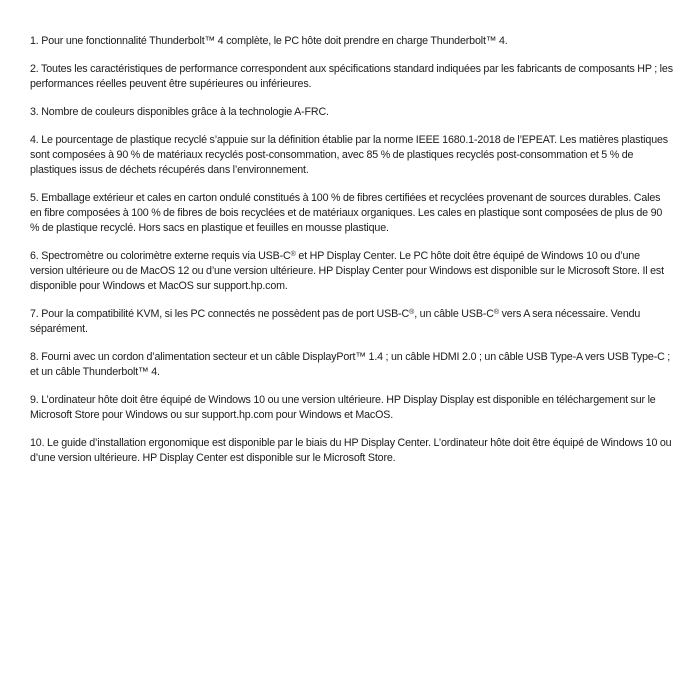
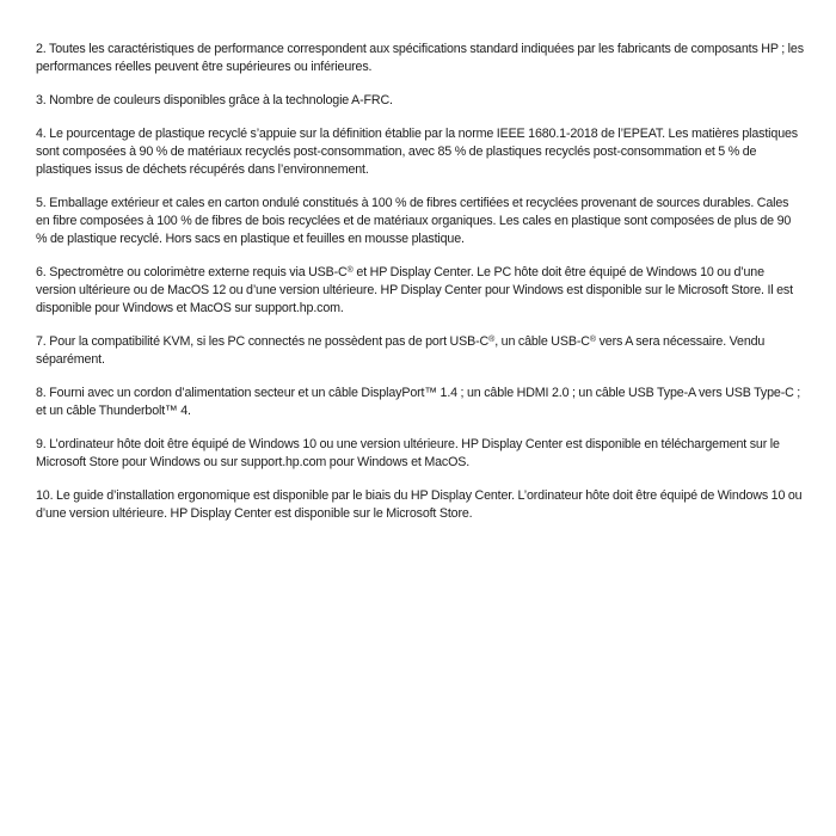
- 1. Pour une fonctionnalité Thunderbolt™ 4 complète, le PC hôte doit prendre en charge Thunderbolt™ 4.
  2. Toutes les caractéristiques de performance correspondent aux spécifications standard indiquées par les fabricants de composants HP ; les performances réelles peuvent être supérieures ou inférieures.
  3. Nombre de couleurs disponibles grâce à la technologie A-FRC.
  4. Le pourcentage de plastique recyclé s’appuie sur la définition établie par la norme IEEE 1680.1-2018 de l’EPEAT. Les matières plastiques sont composées à 90 % de matériaux recyclés post-consommation, avec 85 % de plastiques recyclés post-consommation et 5 % de plastiques issus de déchets récupérés dans l’environnement.
  5. Emballage extérieur et cales en carton ondulé constitués à 100 % de fibres certifiées et recyclées provenant de sources durables. Cales en fibre composées à 100 % de fibres de bois recyclées et de matériaux organiques. Les cales en plastique sont composées de plus de 90 % de plastique recyclé. Hors sacs en plastique et feuilles en mousse plastique.
  6. Spectromètre ou colorimètre externe requis via USB-C et HP Display Center. Le PC hôte doit être équipé de Windows 10 ou d’une version ultérieure ou de MacOS 12 ou d’une version ultérieure. HP Display Center pour Windows est disponible sur le Microsoft Store. Il est disponible pour Windows et MacOS sur support.hp.com.
  7. Pour la compatibilité KVM, si les PC connectés ne possèdent pas de port USB-C , un câble USB-C vers A sera nécessaire. Vendu séparément.
  8. Fourni avec un cordon d’alimentation secteur et un câble DisplayPort™ 1.4 ; un câble HDMI 2.0 ; un câble USB Type-A vers USB Type-C ; et un câble Thunderbolt™ 4.
- 9. L’ordinateur hôte doit être équipé de Windows 10 ou une version ultérieure. HP Display Display est disponible en téléchargement sur le Microsoft Store pour Windows ou sur support.hp.com pour Windows et MacOS.
+ 9. L’ordinateur hôte doit être équipé de Windows 10 ou une version ultérieure. HP Display Center est disponible en téléchargement sur le Microsoft Store pour Windows ou sur support.hp.com pour Windows et MacOS.
  10. Le guide d’installation ergonomique est disponible par le biais du HP Display Center. L’ordinateur hôte doit être équipé de Windows 10 ou d’une version ultérieure. HP Display Center est disponible sur le Microsoft Store.
